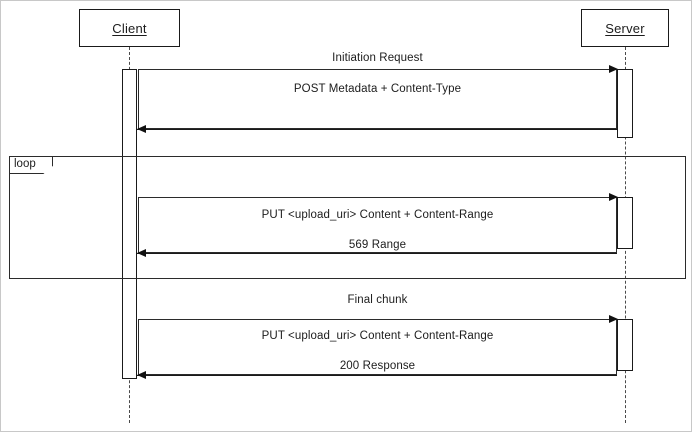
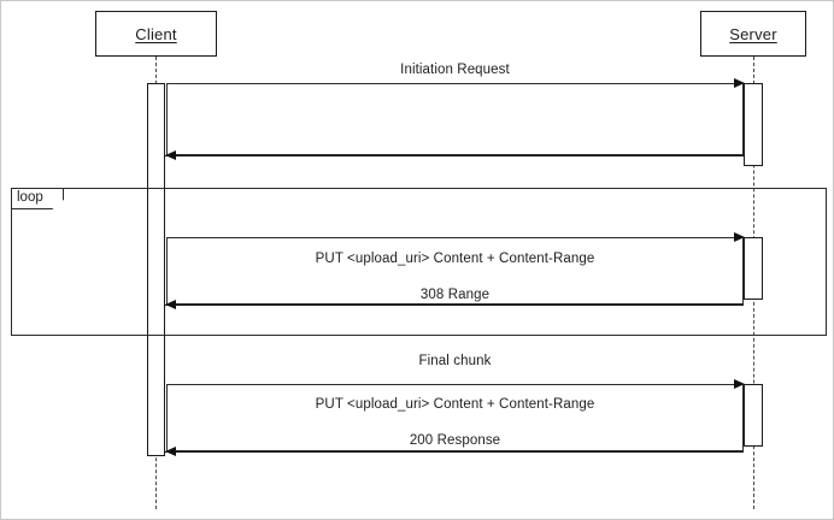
  Client
  Server
  loop
  Initiation Request
- POST Metadata + Content-Type
  PUT <upload_uri> Content + Content-Range
- 569 Range
+ 308 Range
  Final chunk
  PUT <upload_uri> Content + Content-Range
  200 Response
